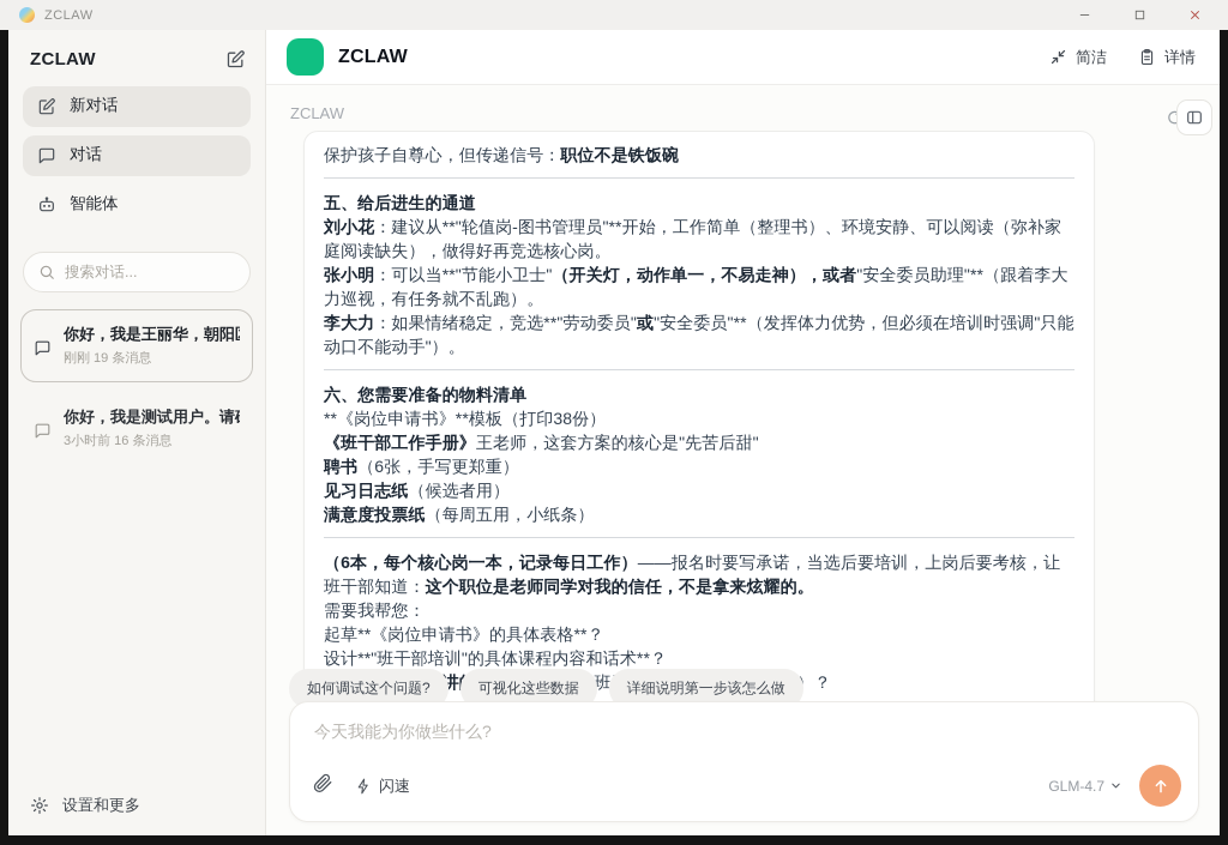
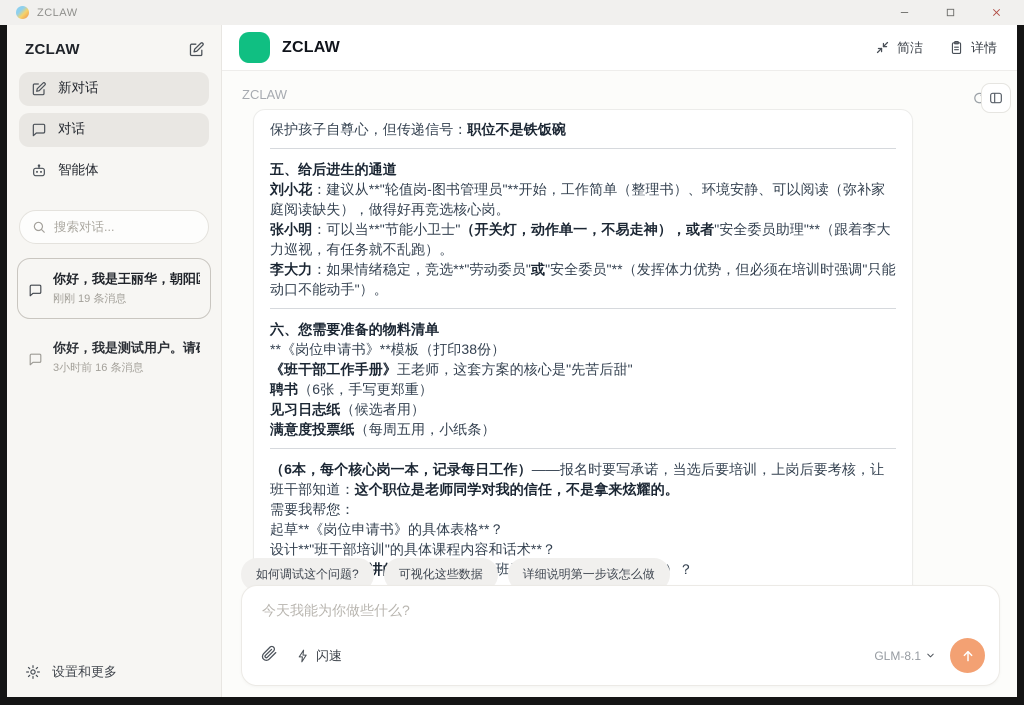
  ZCLAW
  ZCLAW
  新对话
  对话
  智能体
  搜索对话...
  你好，我是王丽华，朝阳
  刚刚 19 条消息
  你好，我是测试用户。请
  3小时前 16 条消息
  设置和更多
  ZCLAW
  简洁
  详情
  ZCLAW
  保护孩子自尊心，但传递信号：职位不是铁饭碗
  五、给后进生的通道
  刘小花：建议从**"轮值岗-图书管理员"**开始，工作简单（整理书）、环境安静、可以阅读（弥补家庭阅读缺失），做得好再竞选核心岗。
  张小明：可以当**"节能小卫士"（开关灯，动作单一，不易走神），或者"安全委员助理"**（跟着李大力巡视，有任务就不乱跑）。
  李大力：如果情绪稳定，竞选**"劳动委员"或"安全委员"**（发挥体力优势，但必须在培训时强调"只能动口不能动手"）。
  六、您需要准备的物料清单
  **《岗位申请书》**模板（打印38份）
  《班干部工作手册》王老师，这套方案的核心是"先苦后甜"
  聘书（6张，手写更郑重）
  见习日志纸（候选者用）
  满意度投票纸（每周五用，小纸条）
  （6本，每个核心岗一本，记录每日工作）——报名时要写承诺，当选后要培训，上岗后要考核，让班干部知道：这个职位是老师同学对我的信任，不是拿来炫耀的。
  需要我帮您：
  起草**《岗位申请书》的具体表格**？
  设计**"班干部培训"的具体课程内容和话术**？
  如何调试这个问题?
  可视化这些数据
  详细说明第一步该怎么做
  今天我能为你做些什么?
  闪速
- GLM-4.7
+ GLM-8.1
